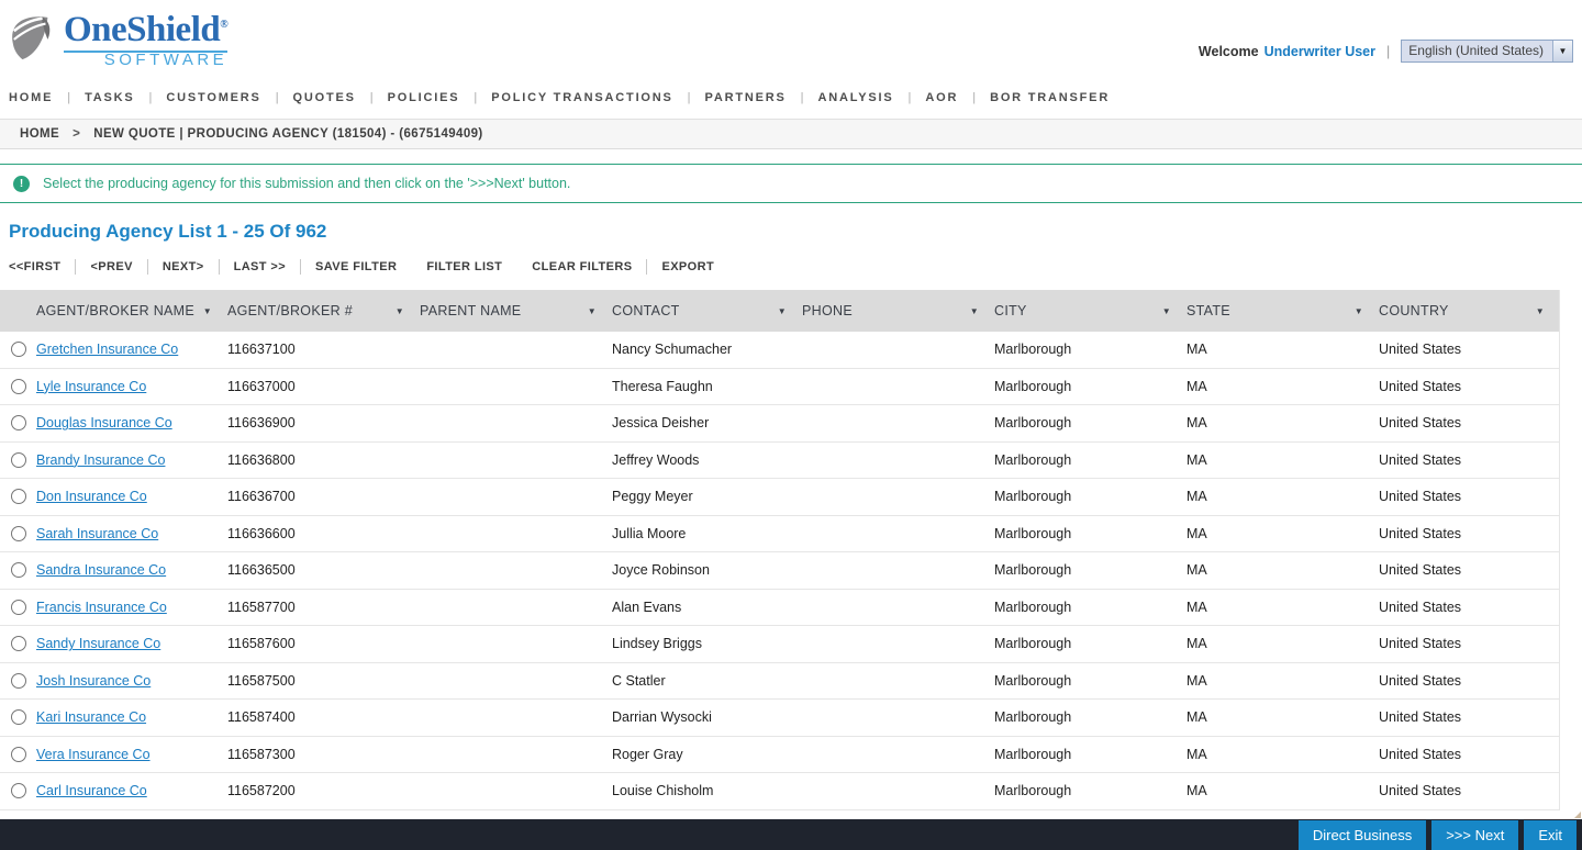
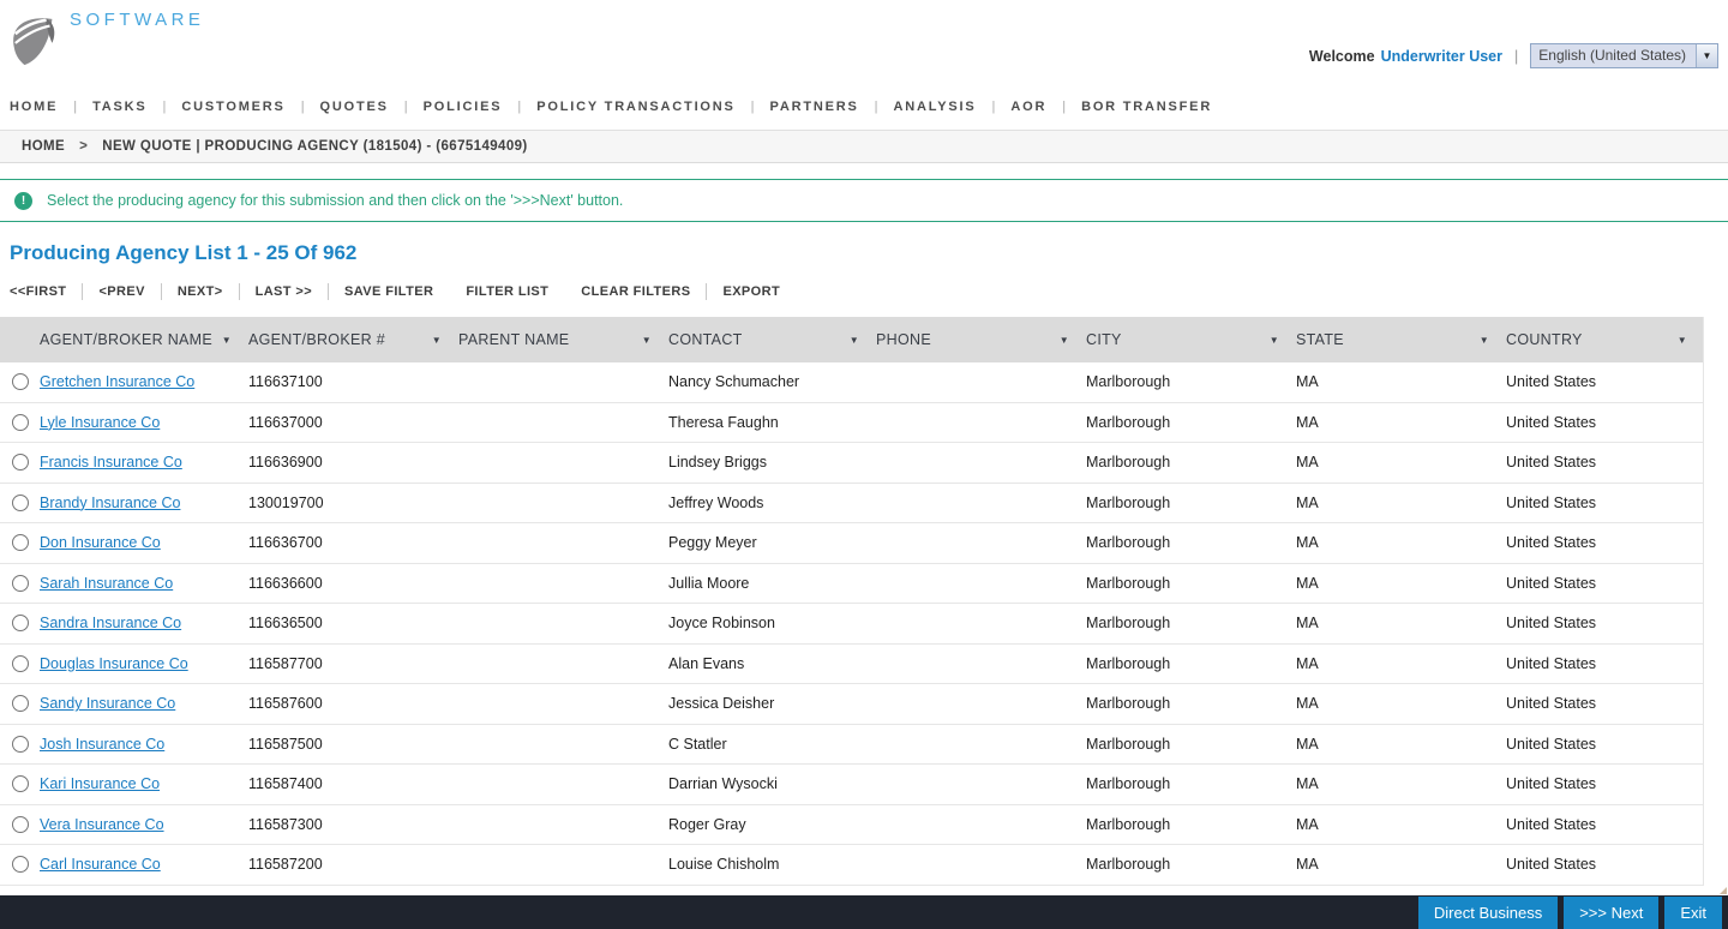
- OneShield®
  SOFTWARE
  Welcome
  Underwriter User
  |
  English (United States)
  ▼
  HOME
  |
  TASKS
  |
  CUSTOMERS
  |
  QUOTES
  |
  POLICIES
  |
  POLICY TRANSACTIONS
  |
  PARTNERS
  |
  ANALYSIS
  |
  AOR
  |
  BOR TRANSFER
  HOME
  >
  NEW QUOTE | PRODUCING AGENCY (181504) - (6675149409)
  !
  Select the producing agency for this submission and then click on the '>>>Next' button.
  Producing Agency List 1 - 25 Of 962
  <<FIRST
  <PREV
  NEXT>
  LAST >>
  SAVE FILTER
  FILTER LIST
  CLEAR FILTERS
  EXPORT
  AGENT/BROKER NAME
  ▼
  AGENT/BROKER #
  ▼
  PARENT NAME
  ▼
  CONTACT
  ▼
  PHONE
  ▼
  CITY
  ▼
  STATE
  ▼
  COUNTRY
  ▼
  Gretchen Insurance Co
  116637100
  Nancy Schumacher
  Marlborough
  MA
  United States
  Lyle Insurance Co
  116637000
  Theresa Faughn
  Marlborough
  MA
  United States
- Douglas Insurance Co
+ Francis Insurance Co
  116636900
- Jessica Deisher
+ Lindsey Briggs
  Marlborough
  MA
  United States
  Brandy Insurance Co
- 116636800
+ 130019700
  Jeffrey Woods
  Marlborough
  MA
  United States
  Don Insurance Co
  116636700
  Peggy Meyer
  Marlborough
  MA
  United States
  Sarah Insurance Co
  116636600
  Jullia Moore
  Marlborough
  MA
  United States
  Sandra Insurance Co
  116636500
  Joyce Robinson
  Marlborough
  MA
  United States
- Francis Insurance Co
+ Douglas Insurance Co
  116587700
  Alan Evans
  Marlborough
  MA
  United States
  Sandy Insurance Co
  116587600
- Lindsey Briggs
+ Jessica Deisher
  Marlborough
  MA
  United States
  Josh Insurance Co
  116587500
  C Statler
  Marlborough
  MA
  United States
  Kari Insurance Co
  116587400
  Darrian Wysocki
  Marlborough
  MA
  United States
  Vera Insurance Co
  116587300
  Roger Gray
  Marlborough
  MA
  United States
  Carl Insurance Co
  116587200
  Louise Chisholm
  Marlborough
  MA
  United States
  Direct Business
  >>> Next
  Exit
